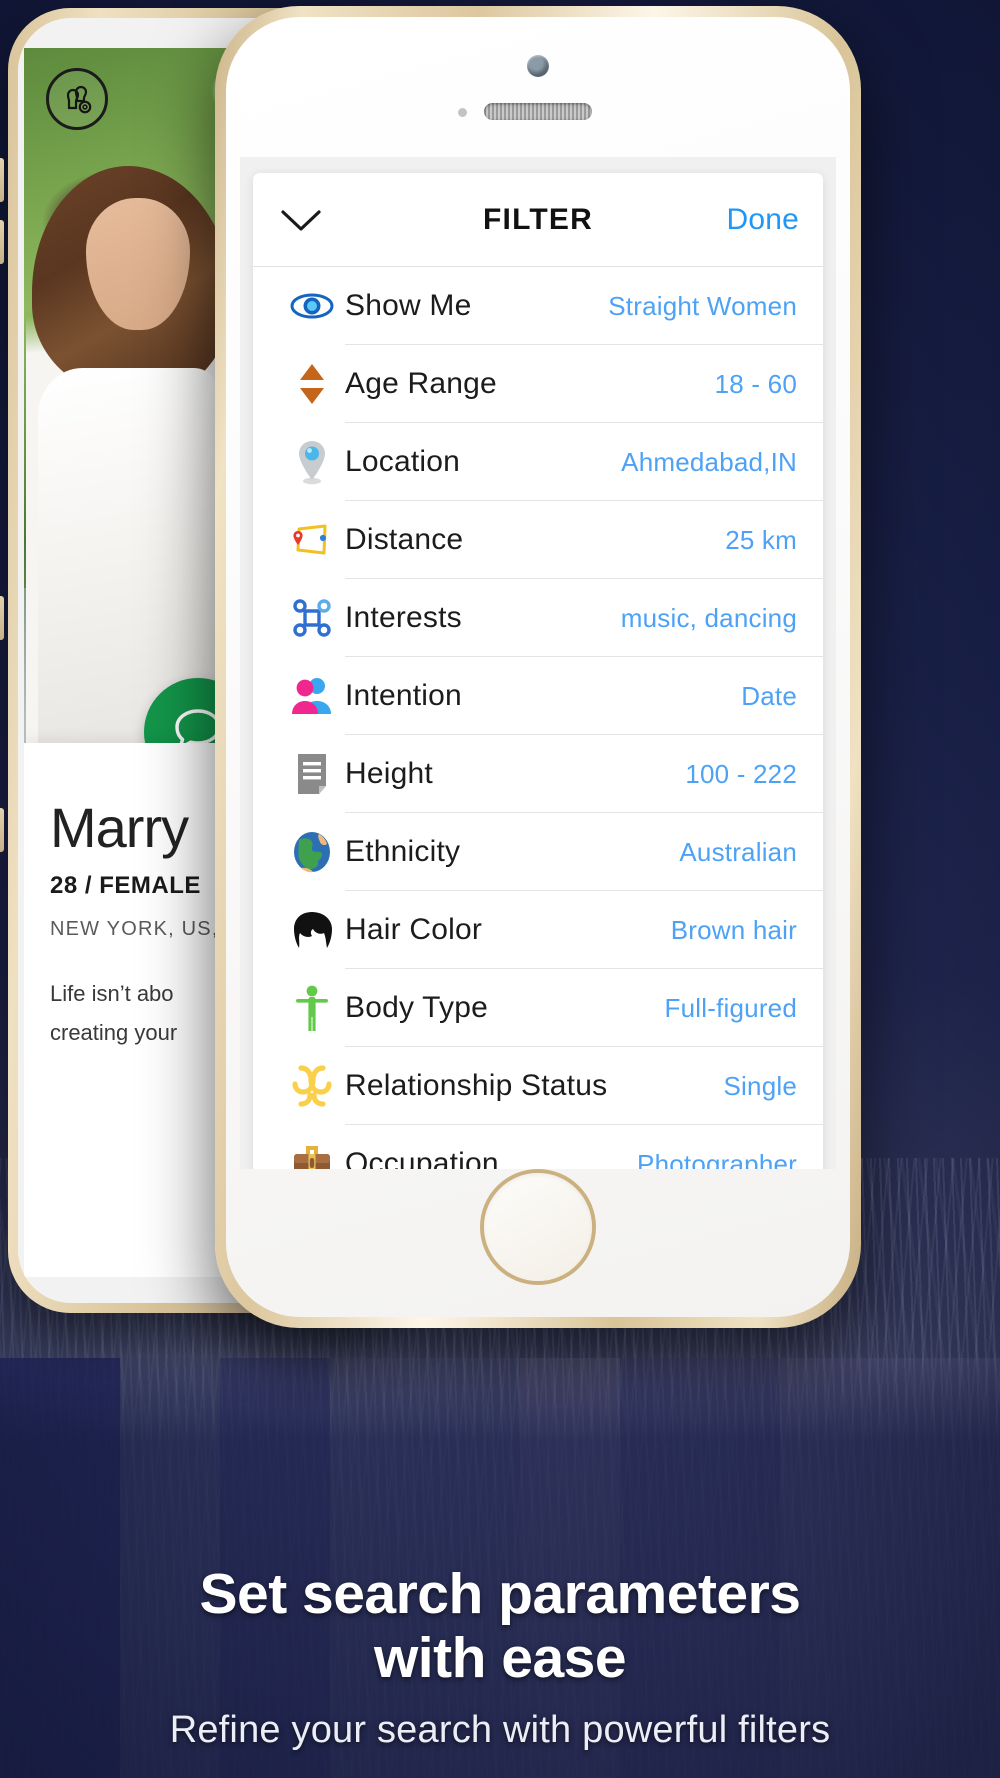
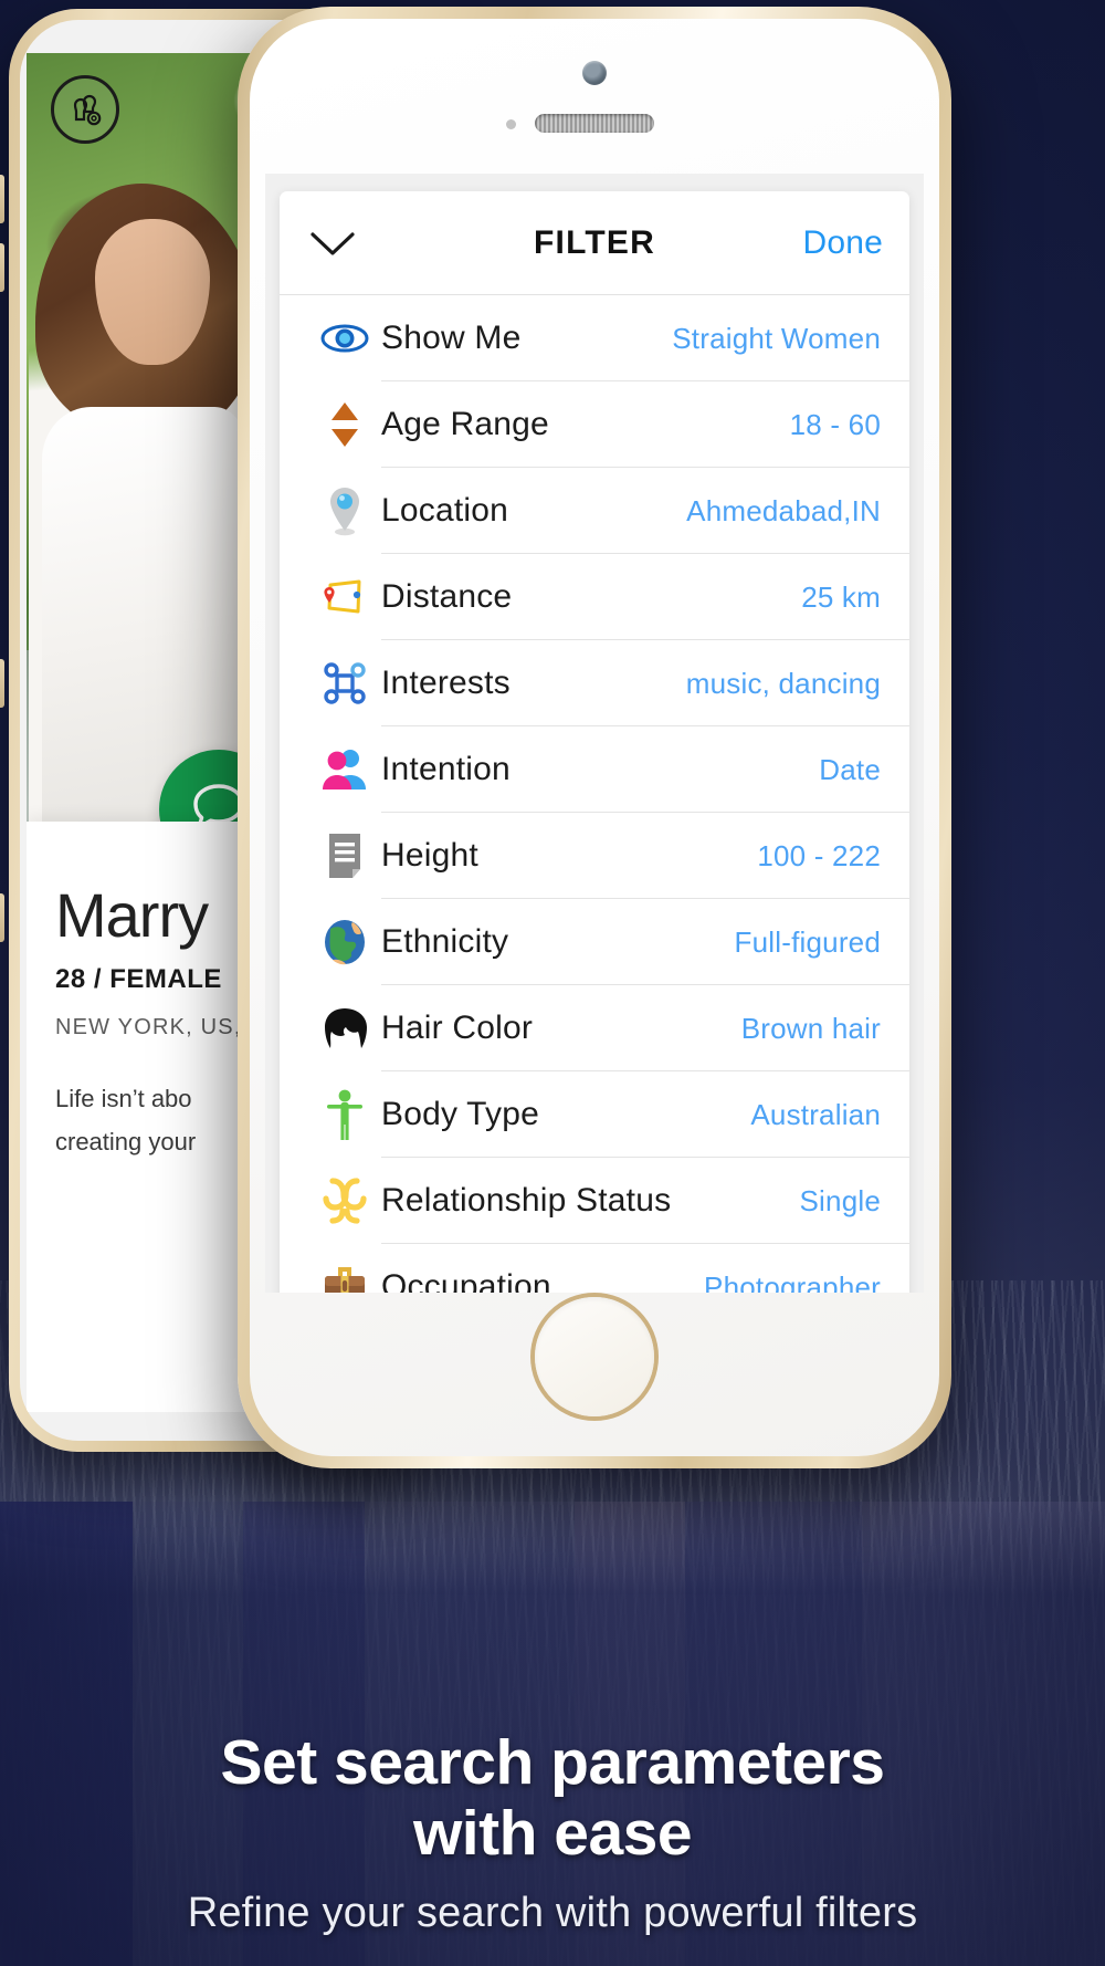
  Marry
  28 / FEMALE
  NEW YORK, US
  Life isn’t abo
  creating your
  FILTER
  Done
  Show Me
  Straight Women
  Age Range
  18 - 60
  Location
  Ahmedabad,IN
  Distance
  25 km
  Interests
  music, dancing
  Intention
  Date
  Height
  100 - 222
  Ethnicity
- Australian
+ Full-figured
  Hair Color
  Brown hair
  Body Type
- Full-figured
+ Australian
  Relationship Status
  Single
  Occupation
  Photographer
  Set search parameters
  with ease
  Refine your search with powerful filters
